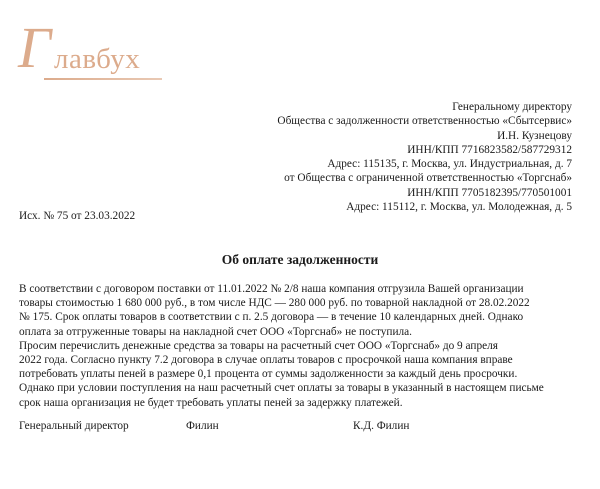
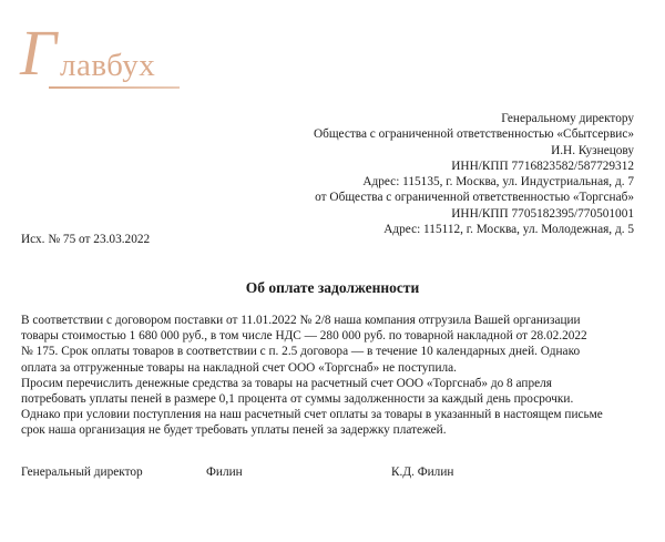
  Г
  лавбух
  Генеральному директору
- Общества с задолженности ответственностью «Сбытсервис»
+ Общества с ограниченной ответственностью «Сбытсервис»
  И.Н. Кузнецову
  ИНН/КПП 7716823582/587729312
  Адрес: 115135, г. Москва, ул. Индустриальная, д. 7
  от Общества с ограниченной ответственностью «Торгснаб»
  ИНН/КПП 7705182395/770501001
  Адрес: 115112, г. Москва, ул. Молодежная, д. 5
  Исх. № 75 от 23.03.2022
  Об оплате задолженности
  В соответствии с договором поставки от 11.01.2022 № 2/8 наша компания отгрузила Вашей организации
  товары стоимостью 1 680 000 руб., в том числе НДС — 280 000 руб. по товарной накладной от 28.02.2022
  № 175. Срок оплаты товаров в соответствии с п. 2.5 договора — в течение 10 календарных дней. Однако
  оплата за отгруженные товары на накладной счет ООО «Торгснаб» не поступила.
- Просим перечислить денежные средства за товары на расчетный счет ООО «Торгснаб» до 9 апреля
+ Просим перечислить денежные средства за товары на расчетный счет ООО «Торгснаб» до 8 апреля
- 2022 года. Согласно пункту 7.2 договора в случае оплаты товаров с просрочкой наша компания вправе
  потребовать уплаты пеней в размере 0,1 процента от суммы задолженности за каждый день просрочки.
  Однако при условии поступления на наш расчетный счет оплаты за товары в указанный в настоящем письме
  срок наша организация не будет требовать уплаты пеней за задержку платежей.
  Генеральный директор
  Филин
  К.Д. Филин
